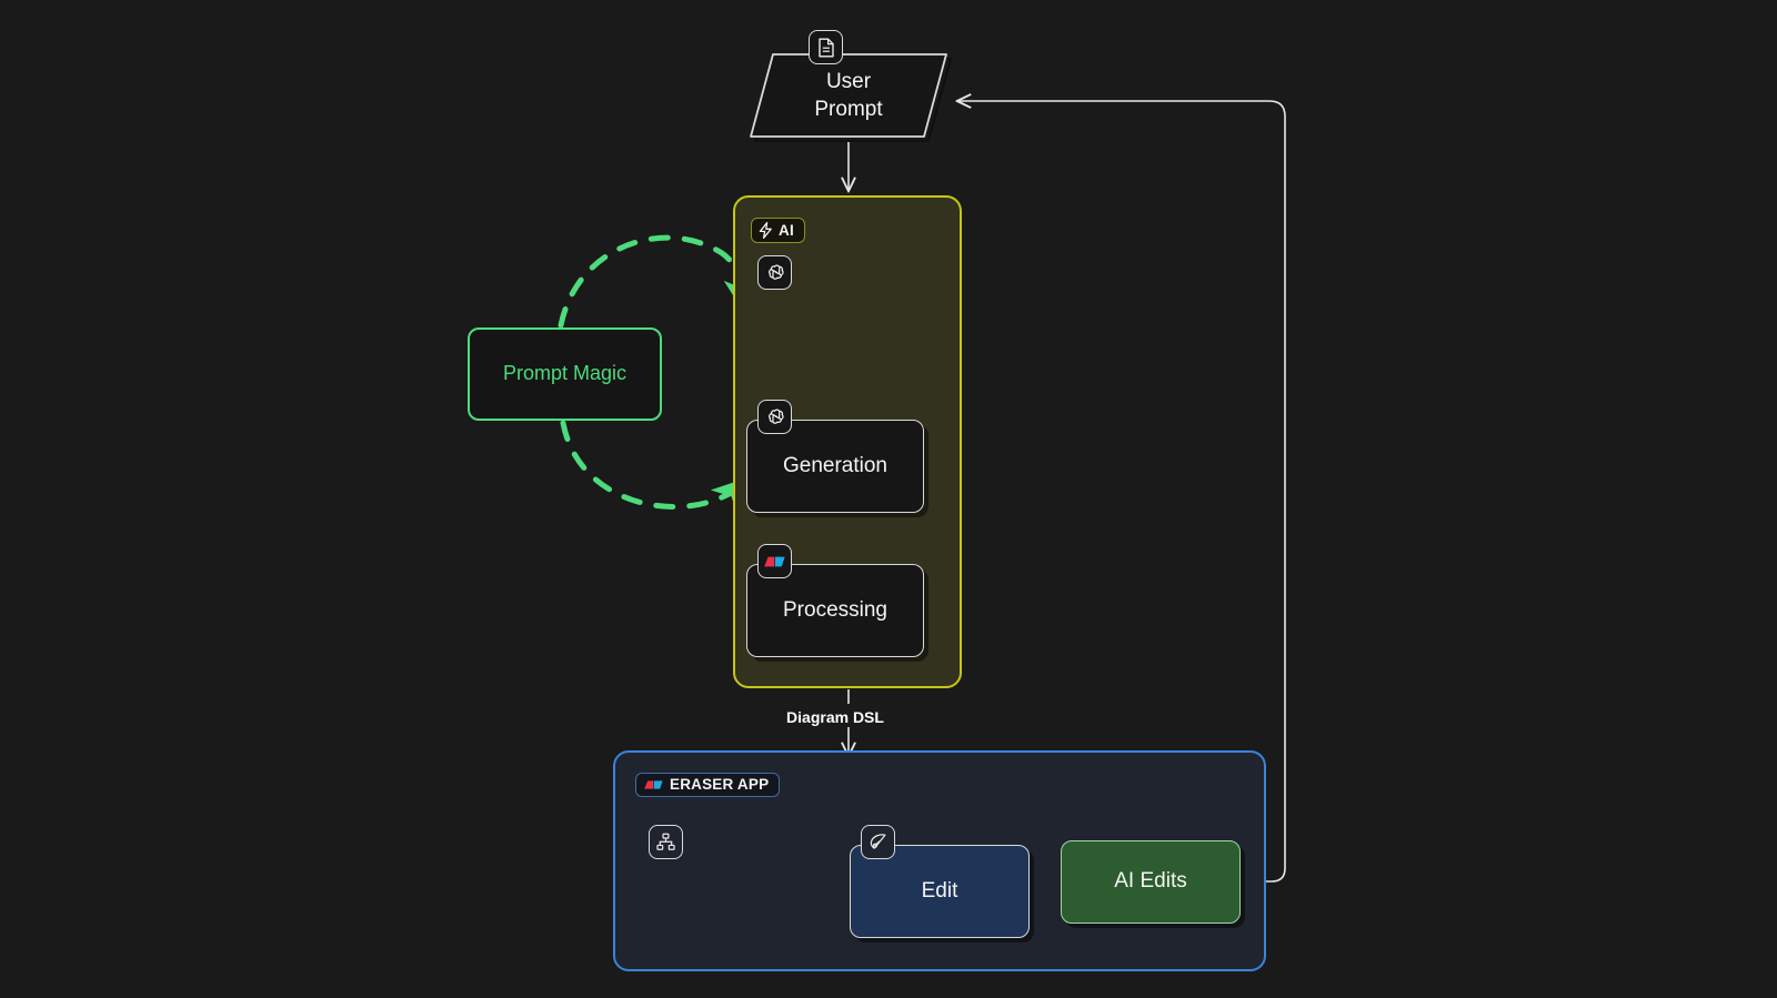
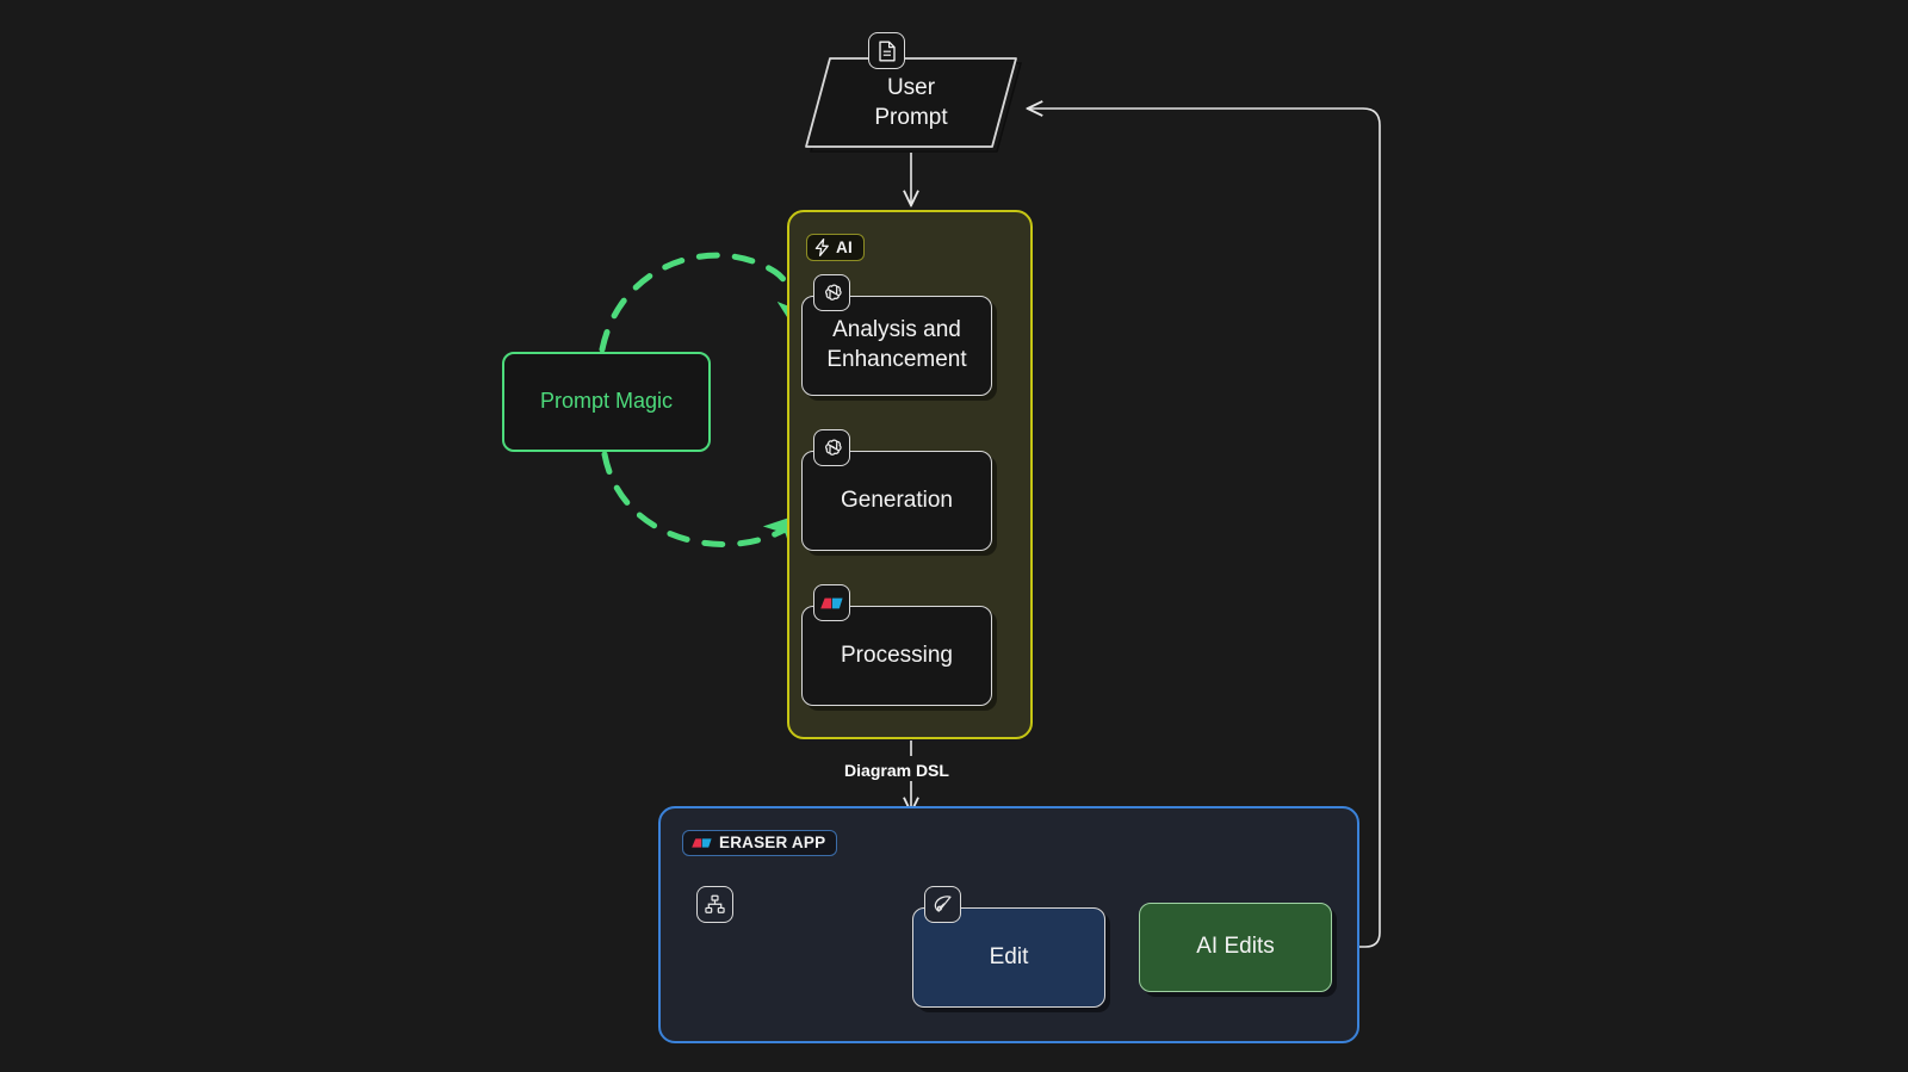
  AI
  ERASER APP
  User
  Prompt
  Prompt Magic
+ Analysis and
+ Enhancement
  Generation
  Processing
  Diagram DSL
  Edit
  AI Edits
